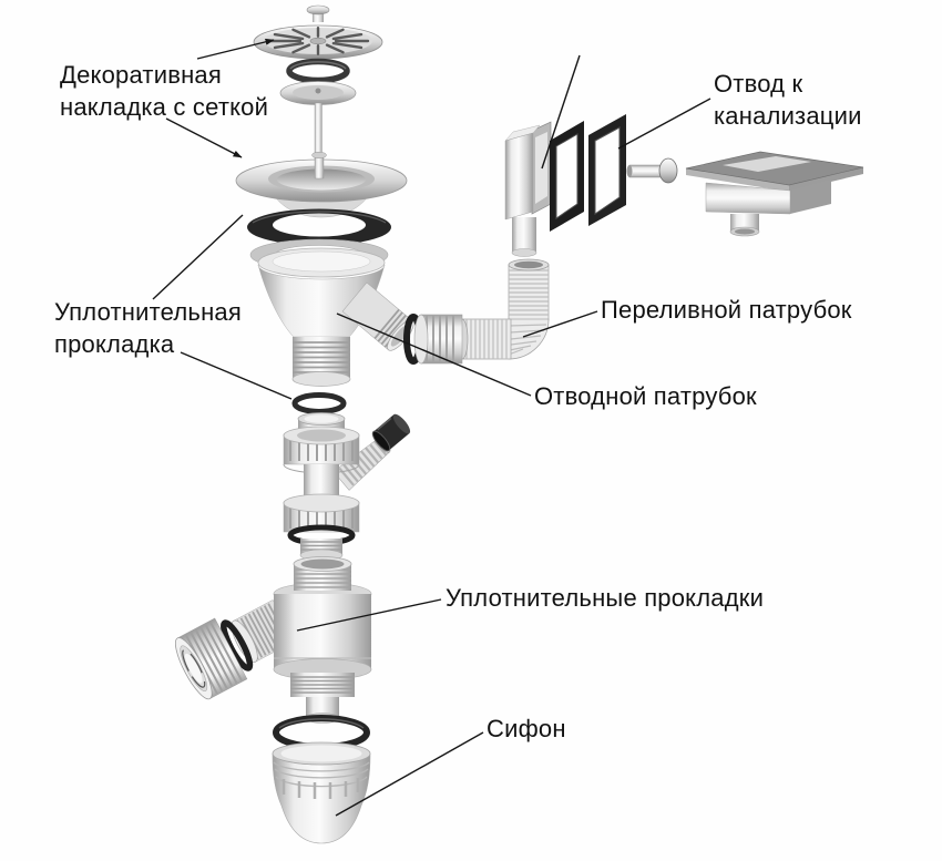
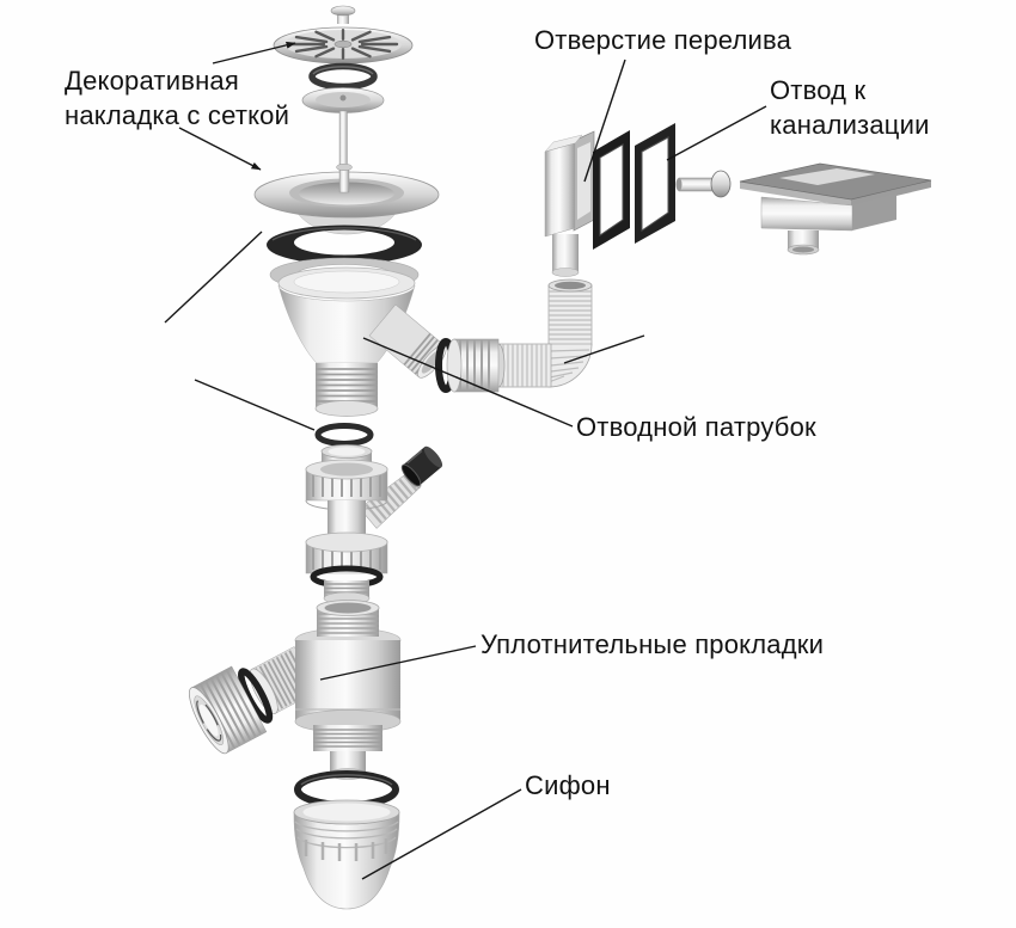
  Декоративная накладка с сеткой
+ Отверстие перелива
  Отвод к канализации
- Уплотнительная прокладка
- Переливной патрубок
  Отводной патрубок
  Уплотнительные прокладки
  Сифон
